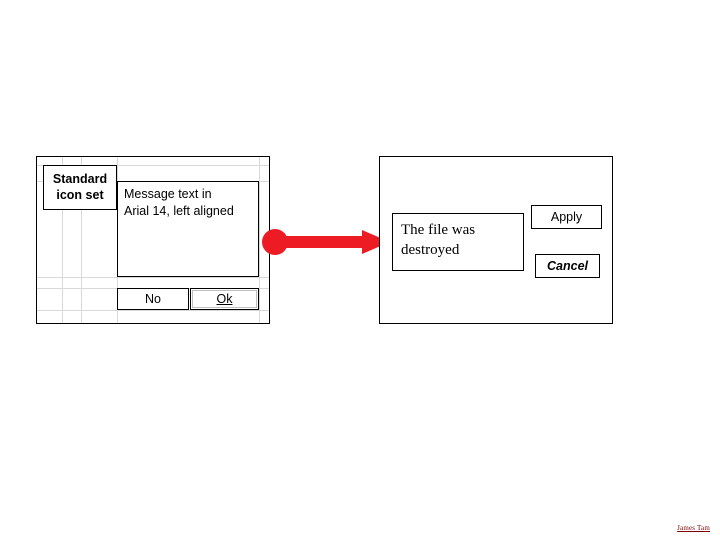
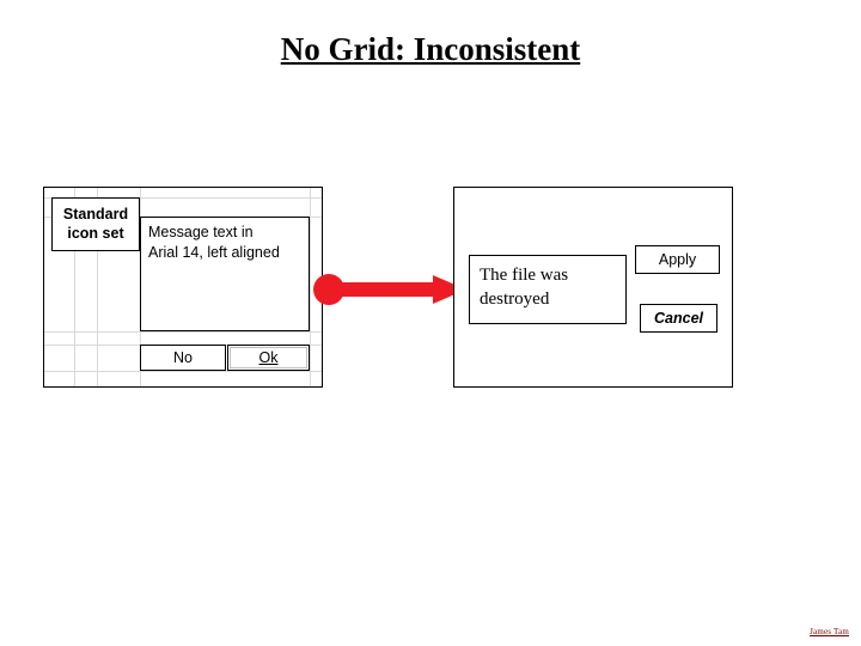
+ No Grid: Inconsistent
  Standard
  icon set
  Message text in
  Arial 14, left aligned
  No
  Ok
  The file was
  destroyed
  Apply
  Cancel
  James Tam
